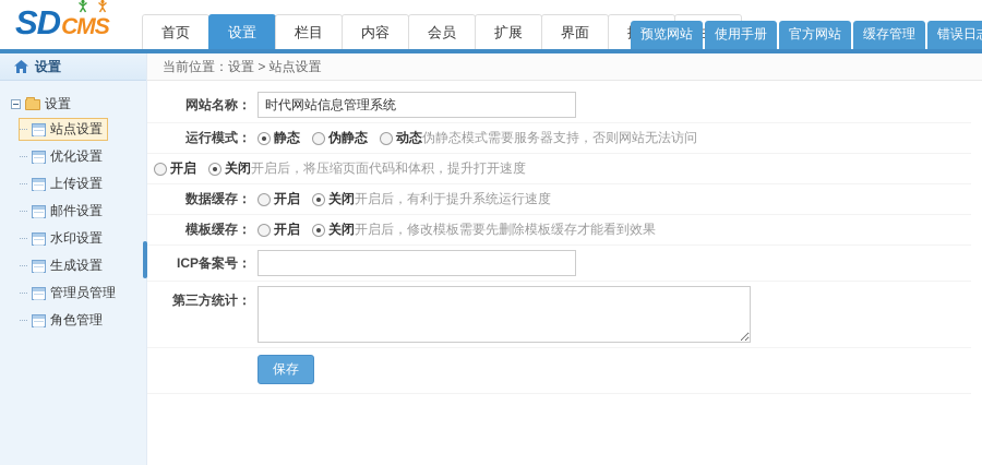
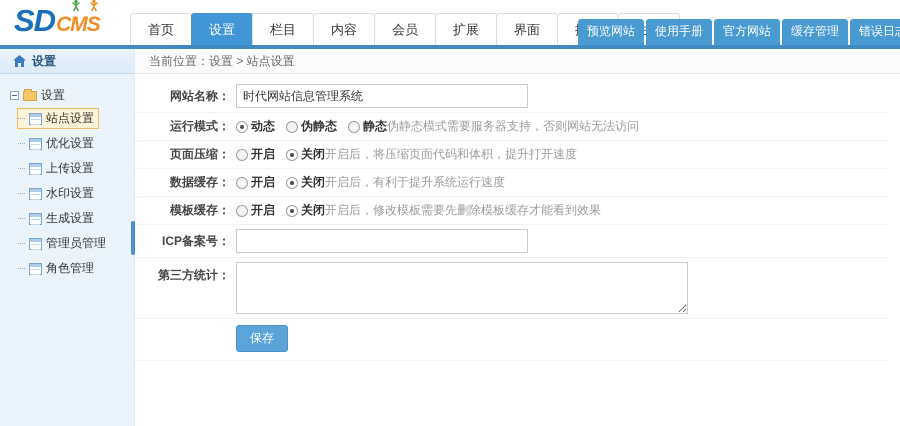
  SDCMS
  首页
  设置
  栏目
  内容
  会员
  扩展
  界面
  预览网站
  使用手册
  官方网站
  缓存管理
  错误日
  设置
  设置
  站点设置
  优化设置
  上传设置
- 邮件设置
  水印设置
  生成设置
  管理员管理
  角色管理
  当前位置：设置 > 站点设置
  网站名称：
  时代网站信息管理系统
  运行模式：
- 静态
+ 动态
  伪静态
- 动态
+ 静态
  伪静态模式需要服务器支持，否则网站无法访问
+ 页面压缩：
  开启
  关闭
  开启后，将压缩页面代码和体积，提升打开速度
  数据缓存：
  开启
  关闭
  开启后，有利于提升系统运行速度
  模板缓存：
  开启
  关闭
  开启后，修改模板需要先删除模板缓存才能看到效果
  ICP备案号：
  第三方统计：
  保存
